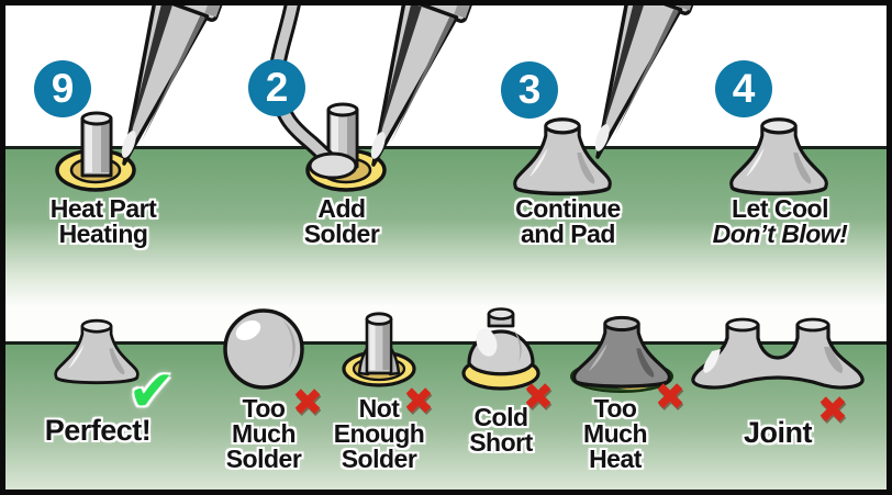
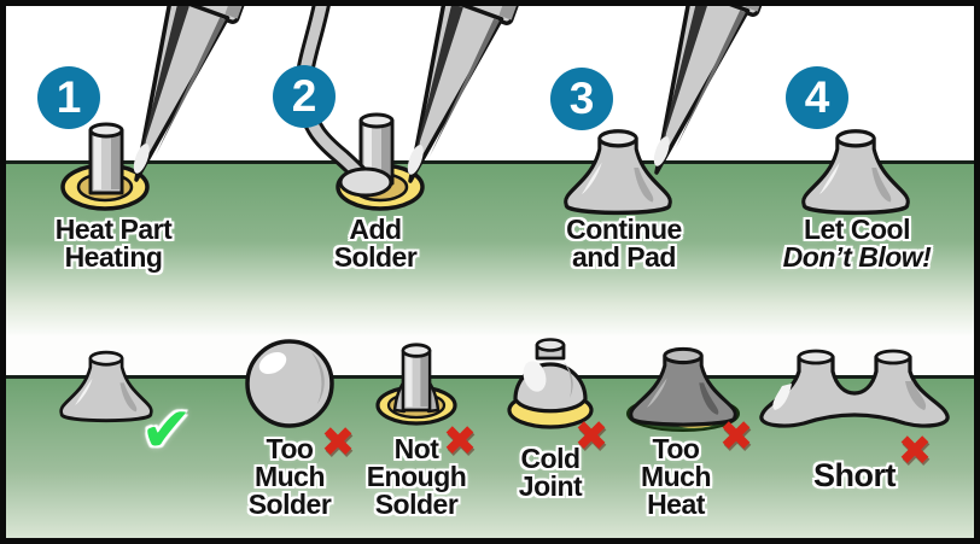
- 9
+ 1
  2
  3
  4
  Heat Part
  Heating
  Add
  Solder
  Continue
  and Pad
  Let Cool
  Don’t Blow!
- Perfect!
  Too
  Much
  Solder
  Not
  Enough
  Solder
  Cold
- Short
+ Joint
  Too
  Much
  Heat
- Joint
+ Short
  ✔
  ✖
  ✖
  ✖
  ✖
  ✖
